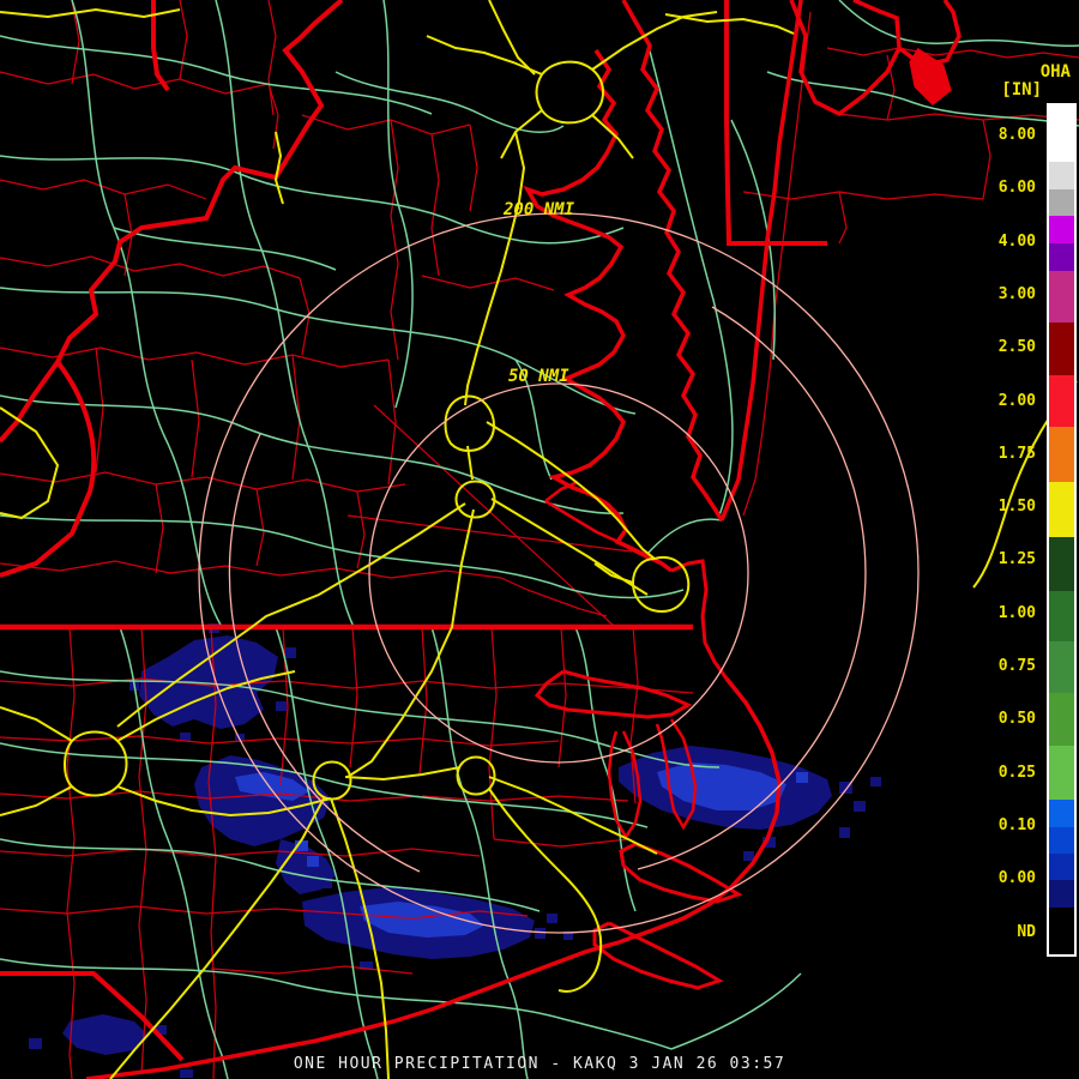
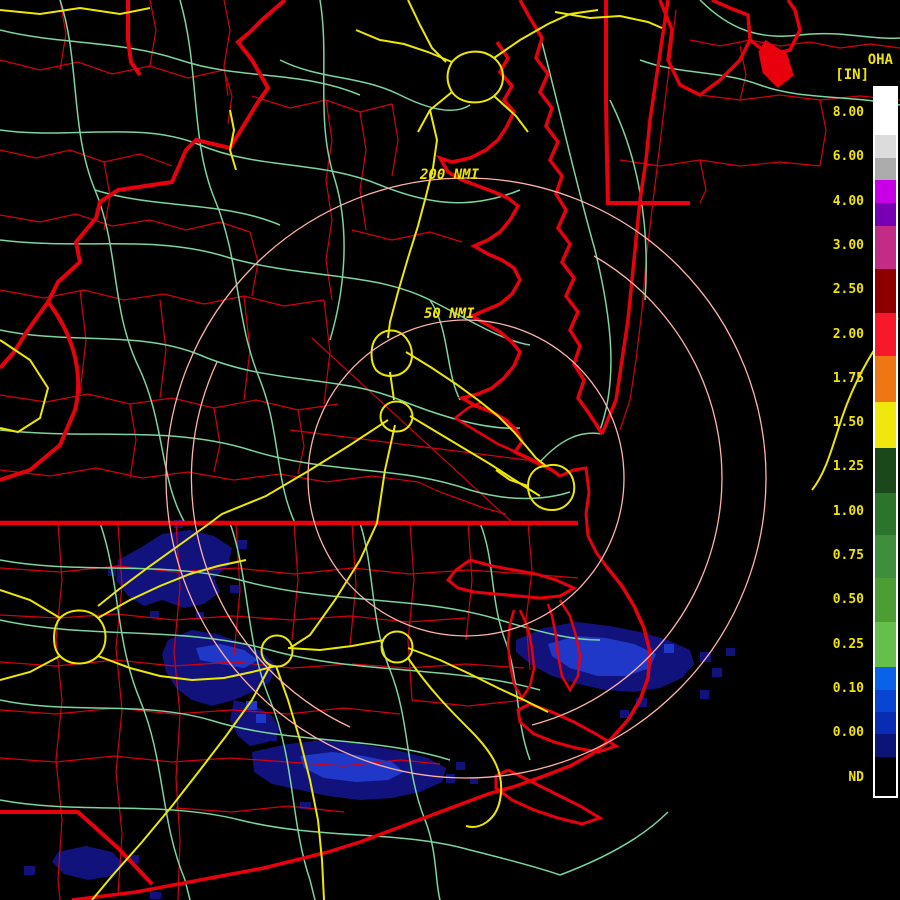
  200 NMI
  50 NMI
  OHA
  [IN]
  8.00
  6.00
  4.00
  3.00
  2.50
  2.00
  1.75
  1.50
  1.25
  1.00
  0.75
  0.50
  0.25
  0.10
  0.00
  ND
- ONE HOUR PRECIPITATION - KAKQ 3 JAN 26 03:57
